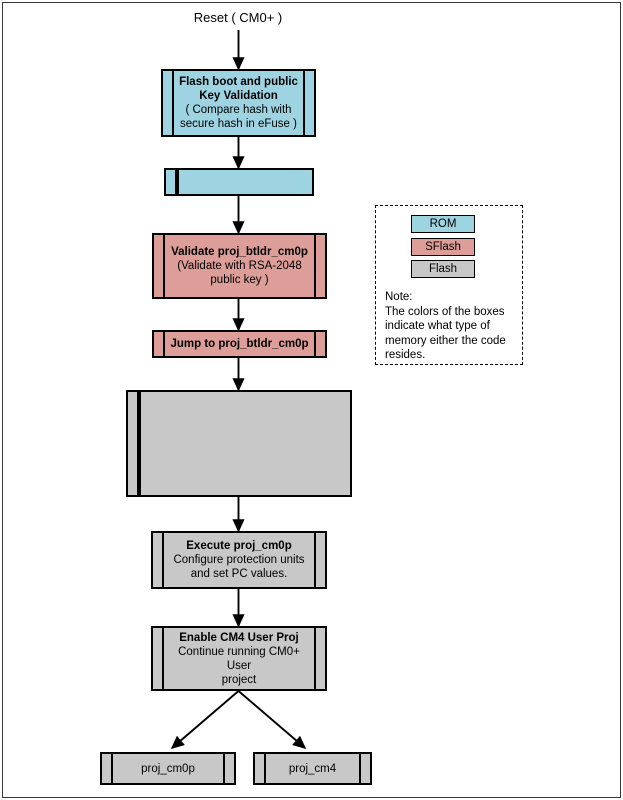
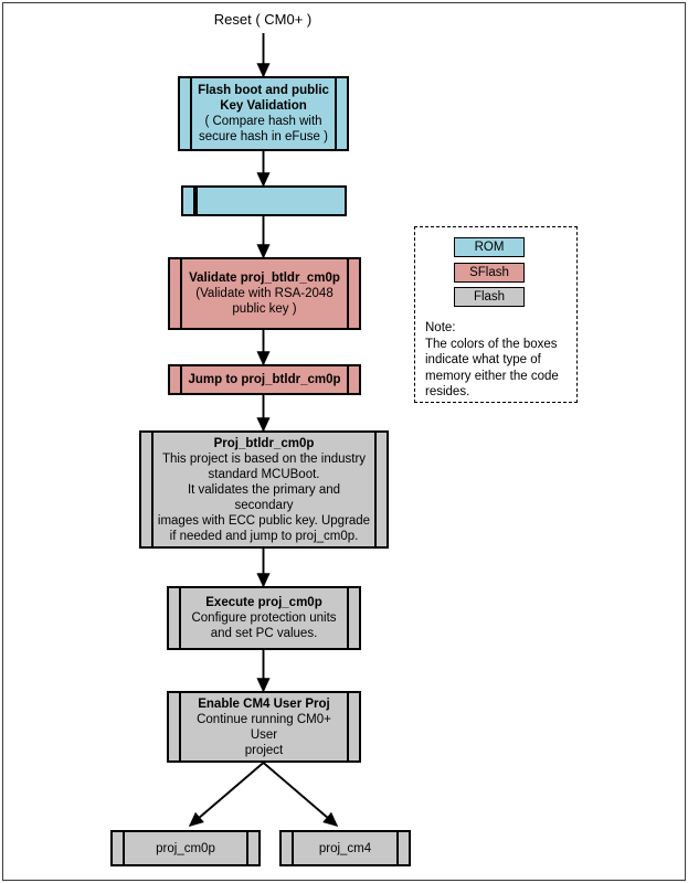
  Reset ( CM0+ )
  Flash boot and public
  Key Validation
  ( Compare hash with
  secure hash in eFuse )
  Validate proj_btldr_cm0p
  (Validate with RSA-2048
  public key )
  Jump to proj_btldr_cm0p
+ Proj_btldr_cm0p
+ This project is based on the industry
+ standard MCUBoot.
+ It validates the primary and secondary
+ images with ECC public key. Upgrade
+ if needed and jump to proj_cm0p.
  Execute proj_cm0p
  Configure protection units
  and set PC values.
  Enable CM4 User Proj
  Continue running CM0+ User
  project
  proj_cm0p
  proj_cm4
  ROM
  SFlash
  Flash
  Note:
  The colors of the boxes
  indicate what type of
  memory either the code
  resides.
